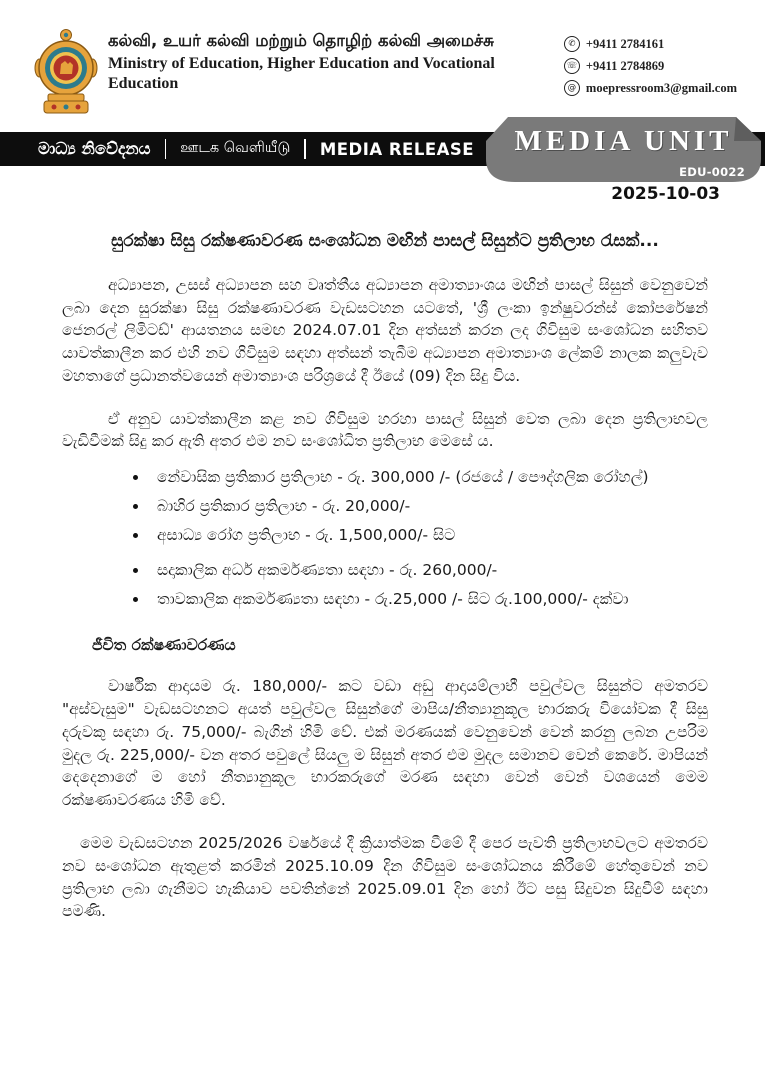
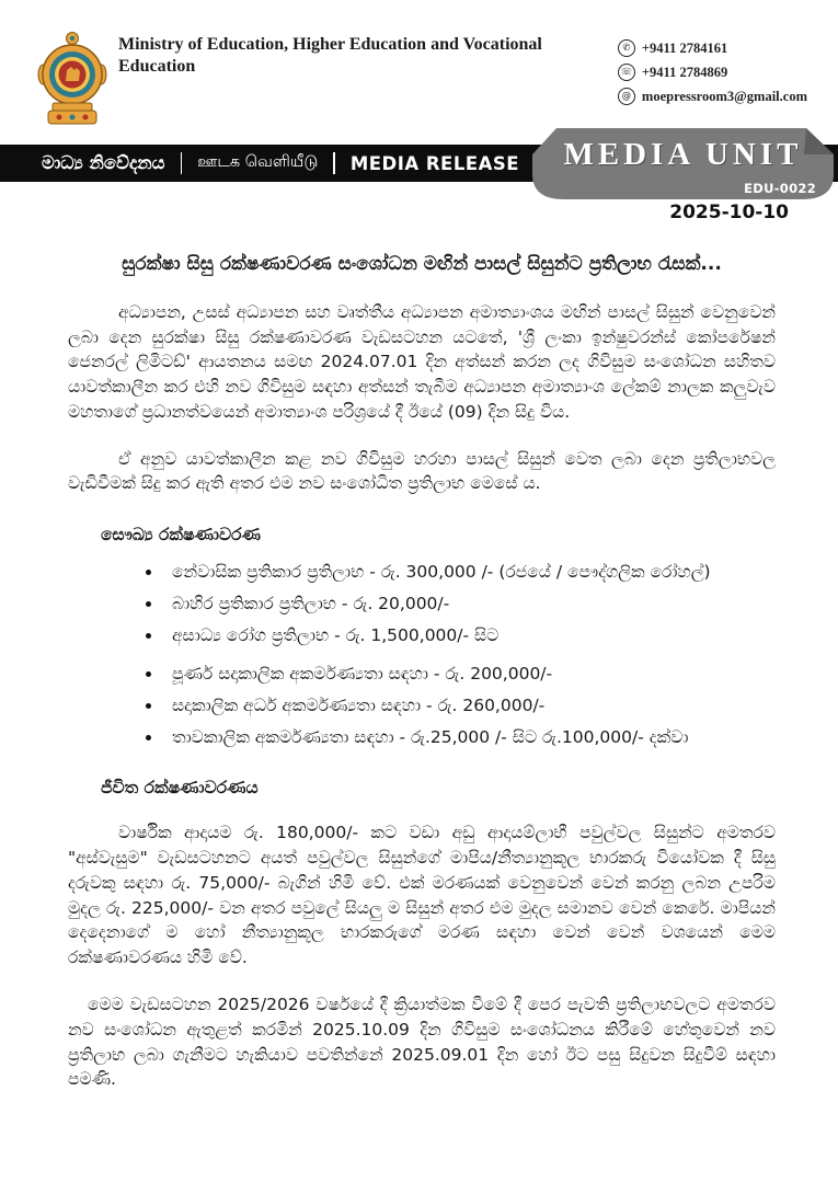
- கல்வி, உயர் கல்வி மற்றும் தொழிற் கல்வி அமைச்சு
  Ministry of Education, Higher Education and Vocational Education
  ✆
  +9411 2784161
  ☏
  +9411 2784869
  @
  moepressroom3@gmail.com
  මාධ්‍ය නිවේදනය
  ஊடக வெளியீடு
  MEDIA RELEASE
  MEDIA UNIT
  EDU-0022
- 2025-10-03
+ 2025-10-10
  සුරක්ෂා සිසු රක්ෂණාවරණ සංශෝධන මඟින් පාසල් සිසුන්ට ප්‍රතිලාභ රැසක්...
  අධ්‍යාපන, උසස් අධ්‍යාපන සහ වෘත්තීය අධ්‍යාපන අමාත්‍යාංශය මඟින් පාසල් සිසුන් වෙනුවෙන් ලබා දෙන සුරක්ෂා සිසු රක්ෂණාවරණ වැඩසටහන යටතේ, 'ශ්‍රී ලංකා ඉන්ෂුවරන්ස් කෝපරේෂන් ජෙනරල් ලිමිටඩ්' ආයතනය සමඟ 2024.07.01 දින අත්සන් කරන ලද ගිවිසුම සංශෝධන සහිතව යාවත්කාලීන කර එහි නව ගිවිසුම සඳහා අත්සන් තැබීම අධ්‍යාපන අමාත්‍යාංශ ලේකම් නාලක කලුවැව මහතාගේ ප්‍රධානත්වයෙන් අමාත්‍යාංශ පරිශ්‍රයේ දී ඊයේ (09) දින සිදු විය.
  ඒ අනුව යාවත්කාලීන කළ නව ගිවිසුම හරහා පාසල් සිසුන් වෙත ලබා දෙන ප්‍රතිලාභවල වැඩිවීමක් සිදු කර ඇති අතර එම නව සංශෝධිත ප්‍රතිලාභ මෙසේ ය.
+ සෞඛ්‍ය රක්ෂණාවරණ
  නේවාසික ප්‍රතිකාර ප්‍රතිලාභ - රු. 300,000 /- (රජයේ / පෞද්ගලික රෝහල්)
  බාහිර ප්‍රතිකාර ප්‍රතිලාභ - රු. 20,000/-
  අසාධ්‍ය රෝග ප්‍රතිලාභ - රු. 1,500,000/- සිට
+ පූර්ණ සදාකාලික අකර්මණ්‍යතා සඳහා - රු. 200,000/-
  සදාකාලික අර්ධ අකර්මණ්‍යතා සඳහා - රු. 260,000/-
  තාවකාලික අකර්මණ්‍යතා සඳහා - රු.25,000 /- සිට රු.100,000/- දක්වා
  ජීවිත රක්ෂණාවරණය
  වාර්ෂික ආදායම රු. 180,000/- කට වඩා අඩු ආදායම්ලාභී පවුල්වල සිසුන්ට අමතරව "අස්වැසුම" වැඩසටහනට අයත් පවුල්වල සිසුන්ගේ මාපිය/නීත්‍යානුකූල භාරකරු වියෝවක දී සිසු දරුවකු සඳහා රු. 75,000/- බැගින් හිමි වේ. එක් මරණයක් වෙනුවෙන් වෙන් කරනු ලබන උපරිම මුදල රු. 225,000/- වන අතර පවුලේ සියලු ම සිසුන් අතර එම මුදල සමානව වෙන් කෙරේ. මාපියන් දෙදෙනාගේ ම හෝ නීත්‍යානුකූල භාරකරුගේ මරණ සඳහා වෙන් වෙන් වශයෙන් මෙම රක්ෂණාවරණය හිමි වේ.
  මෙම වැඩසටහන 2025/2026 වර්ෂයේ දී ක්‍රියාත්මක වීමේ දී පෙර පැවති ප්‍රතිලාභවලට අමතරව නව සංශෝධන ඇතුළත් කරමින් 2025.10.09 දින ගිවිසුම සංශෝධනය කිරීමේ හේතුවෙන් නව ප්‍රතිලාභ ලබා ගැනීමට හැකියාව පවතින්නේ 2025.09.01 දින හෝ ඊට පසු සිදුවන සිදුවීම් සඳහා පමණි.
